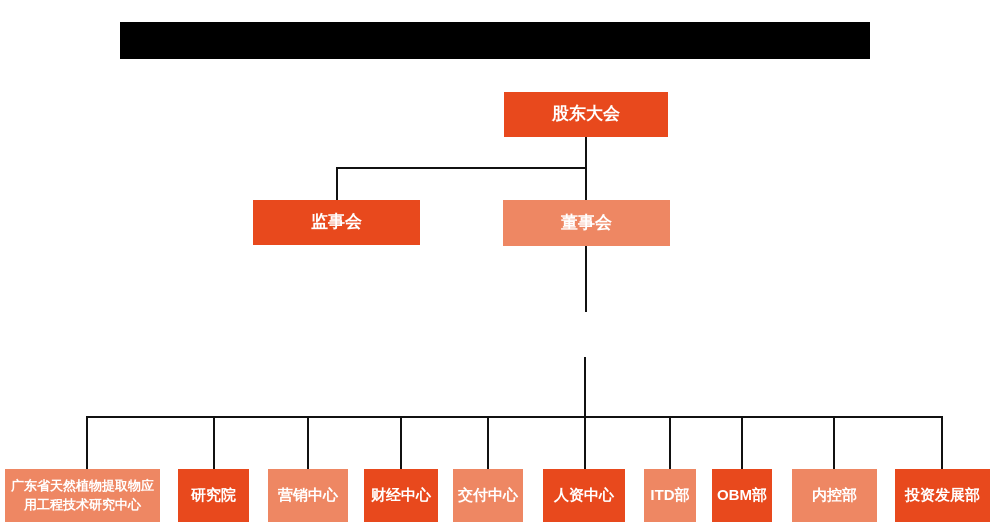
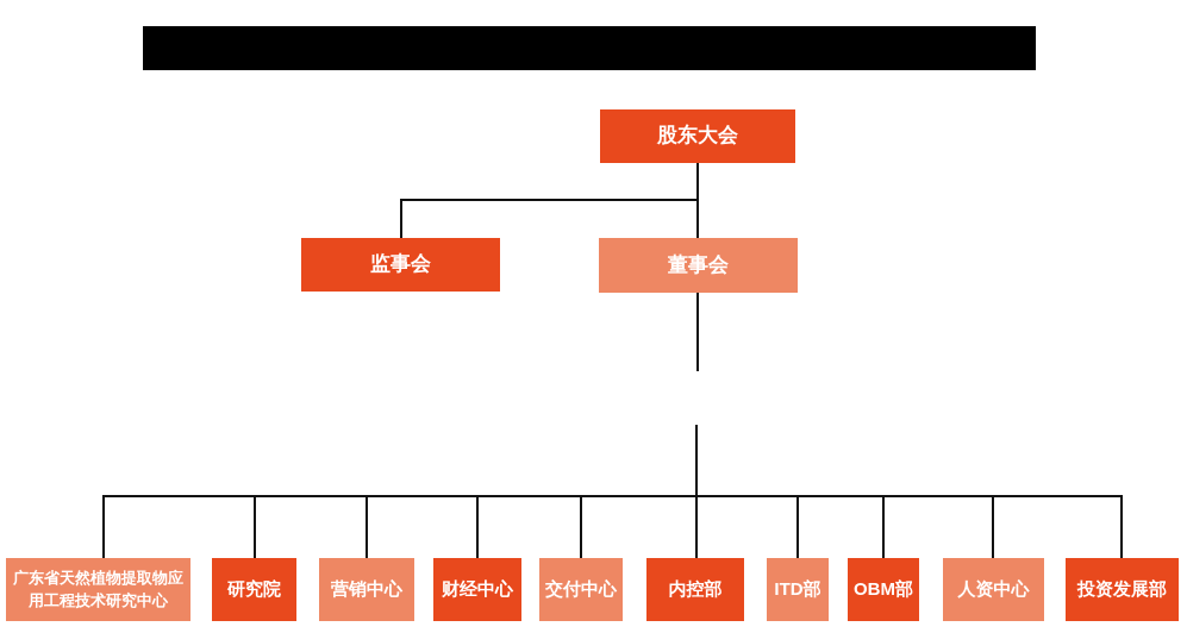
  股东大会
  监事会
  董事会
  广东省天然植物提取物应用工程技术研究中心
  研究院
  营销中心
  财经中心
  交付中心
- 人资中心
+ 内控部
  ITD部
  OBM部
- 内控部
+ 人资中心
  投资发展部
